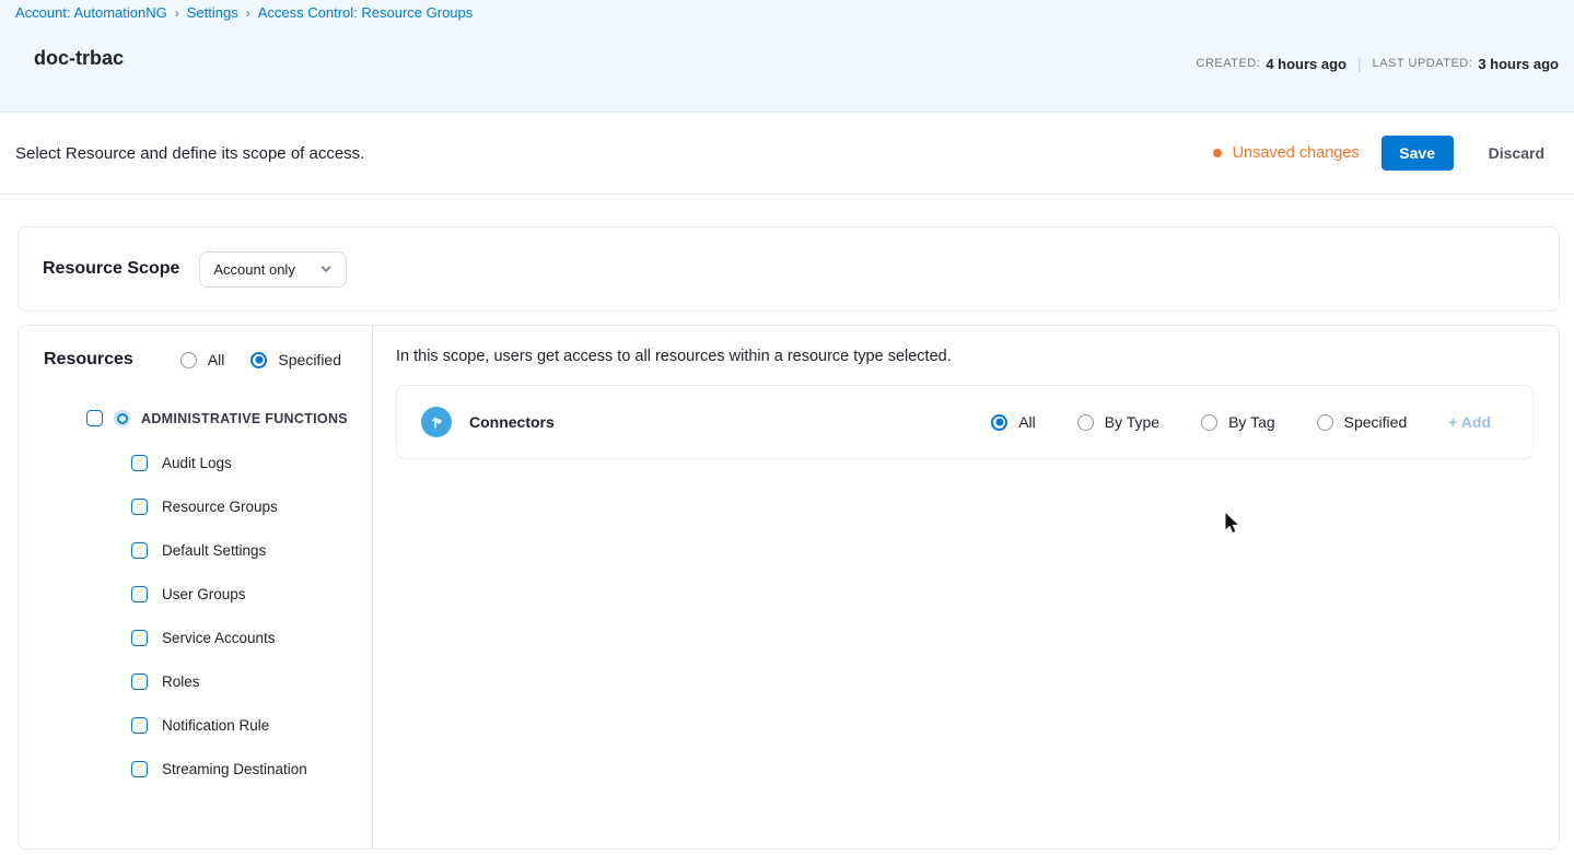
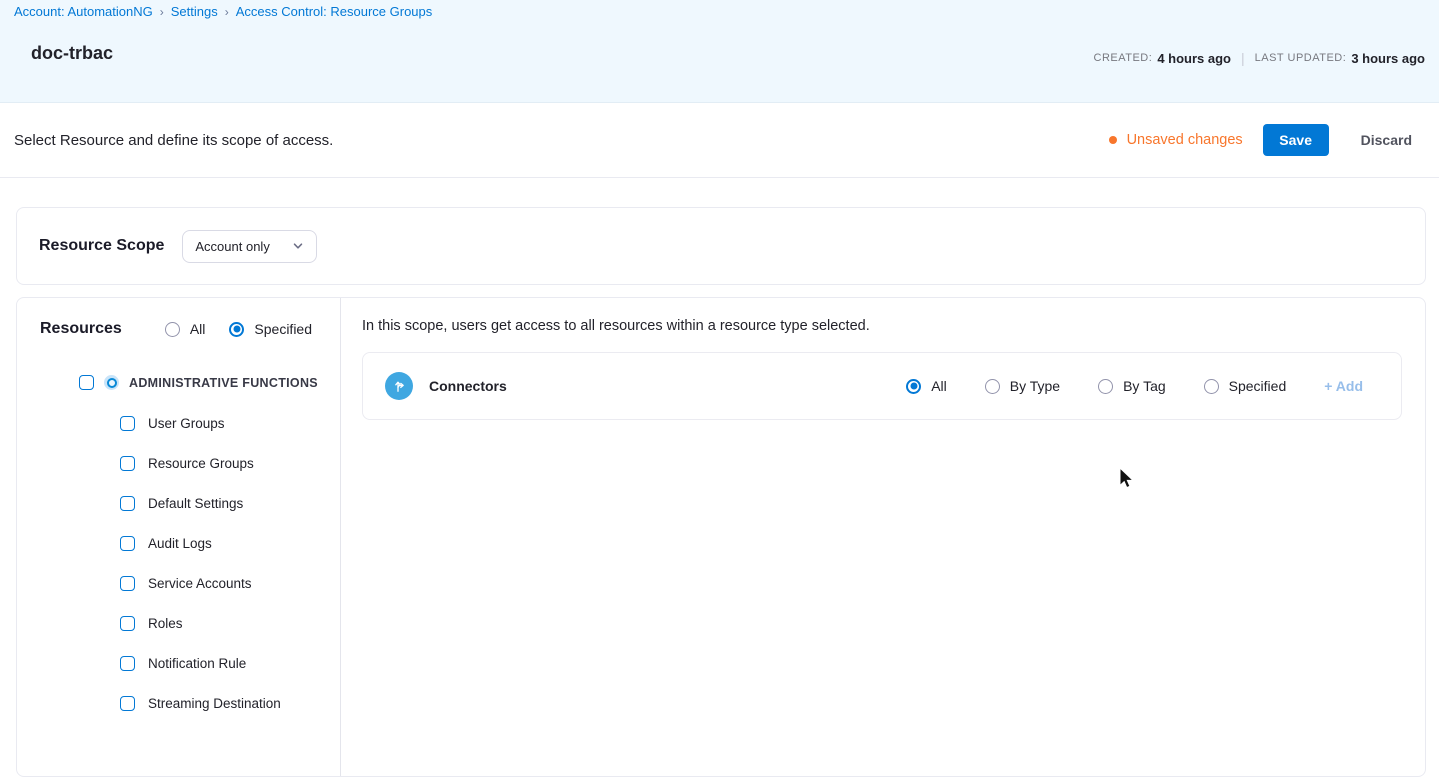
  Account: AutomationNG
  ›
  Settings
  ›
  Access Control: Resource Groups
  doc-trbac
  CREATED:
  4 hours ago
  |
  LAST UPDATED:
  3 hours ago
  Select Resource and define its scope of access.
  Unsaved changes
  Save
  Discard
  Resource Scope
  Account only
  Resources
  All
  Specified
  ADMINISTRATIVE FUNCTIONS
- Audit Logs
+ User Groups
  Resource Groups
  Default Settings
- User Groups
+ Audit Logs
  Service Accounts
  Roles
  Notification Rule
  Streaming Destination
  In this scope, users get access to all resources within a resource type selected.
  Connectors
  All
  By Type
  By Tag
  Specified
  + Add
